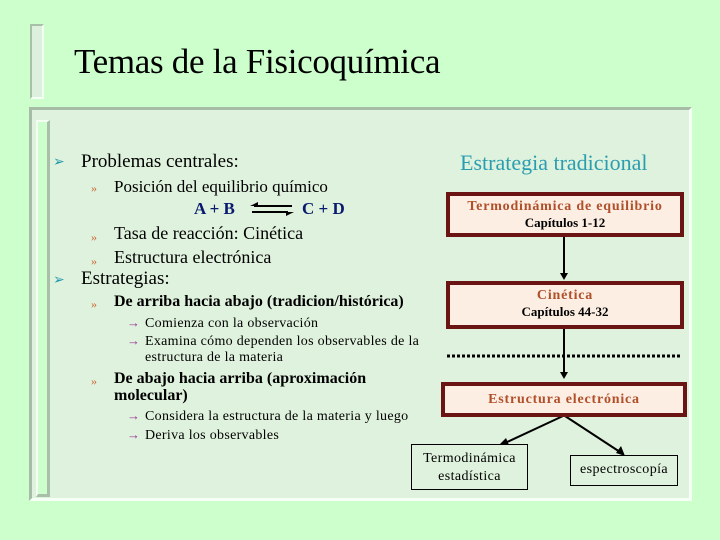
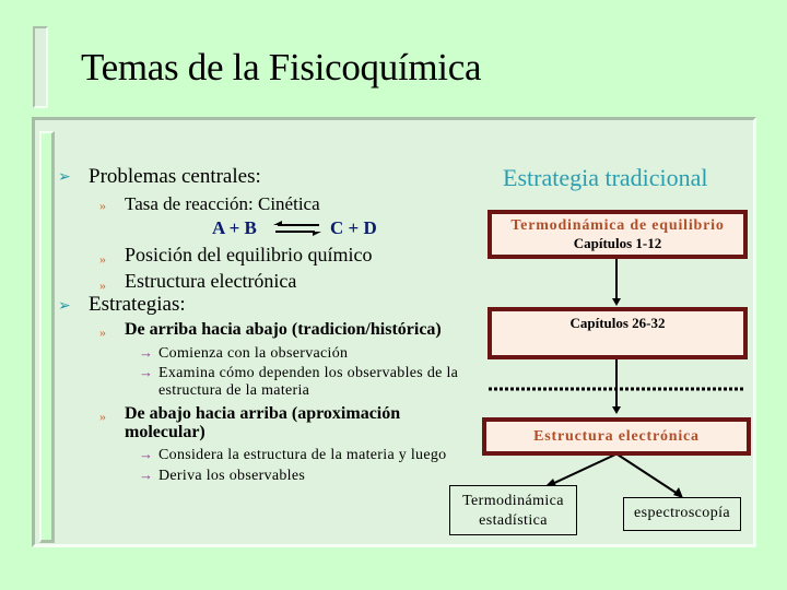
  Temas de la Fisicoquímica
  ➢
  Problemas centrales:
  »
- Posición del equilibrio químico
+ Tasa de reacción: Cinética
  A + B
  C + D
  »
- Tasa de reacción: Cinética
+ Posición del equilibrio químico
  »
  Estructura electrónica
  ➢
  Estrategias:
  »
  De arriba hacia abajo (tradicion/histórica)
  →
  Comienza con la observación
  →
  Examina cómo dependen los observables de la
  estructura de la materia
  »
  De abajo hacia arriba (aproximación
  molecular)
  →
  Considera la estructura de la materia y luego
  →
  Deriva los observables
  Estrategia tradicional
  Termodinámica de equilibrio
  Capítulos 1-12
- Cinética
- Capítulos 44-32
+ Capítulos 26-32
  Estructura electrónica
  Termodinámica
  estadística
  espectroscopía
